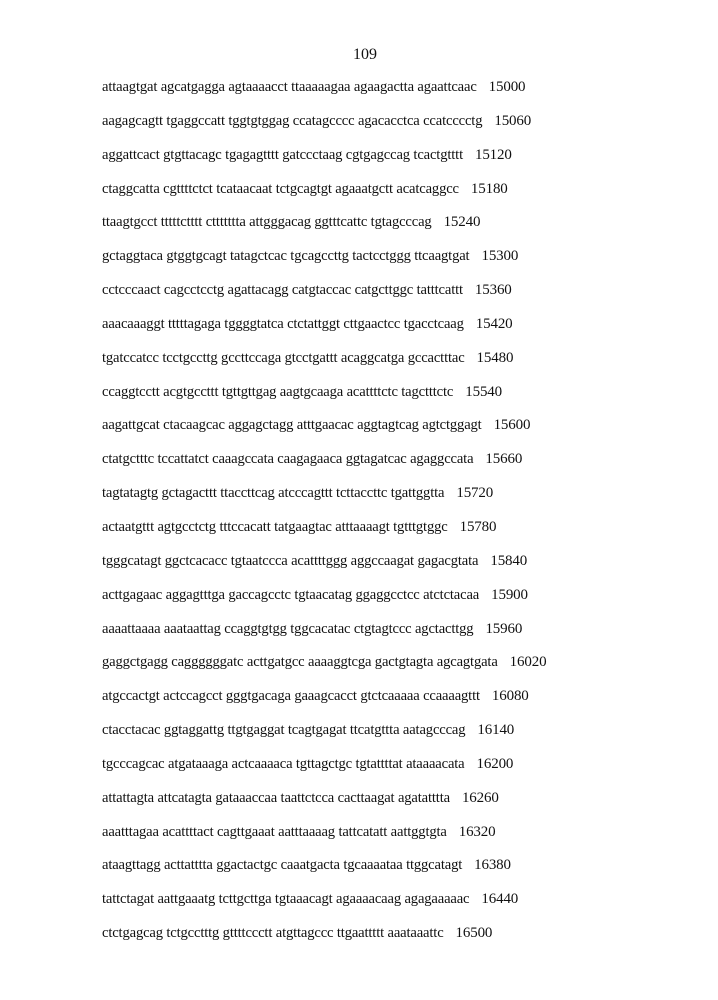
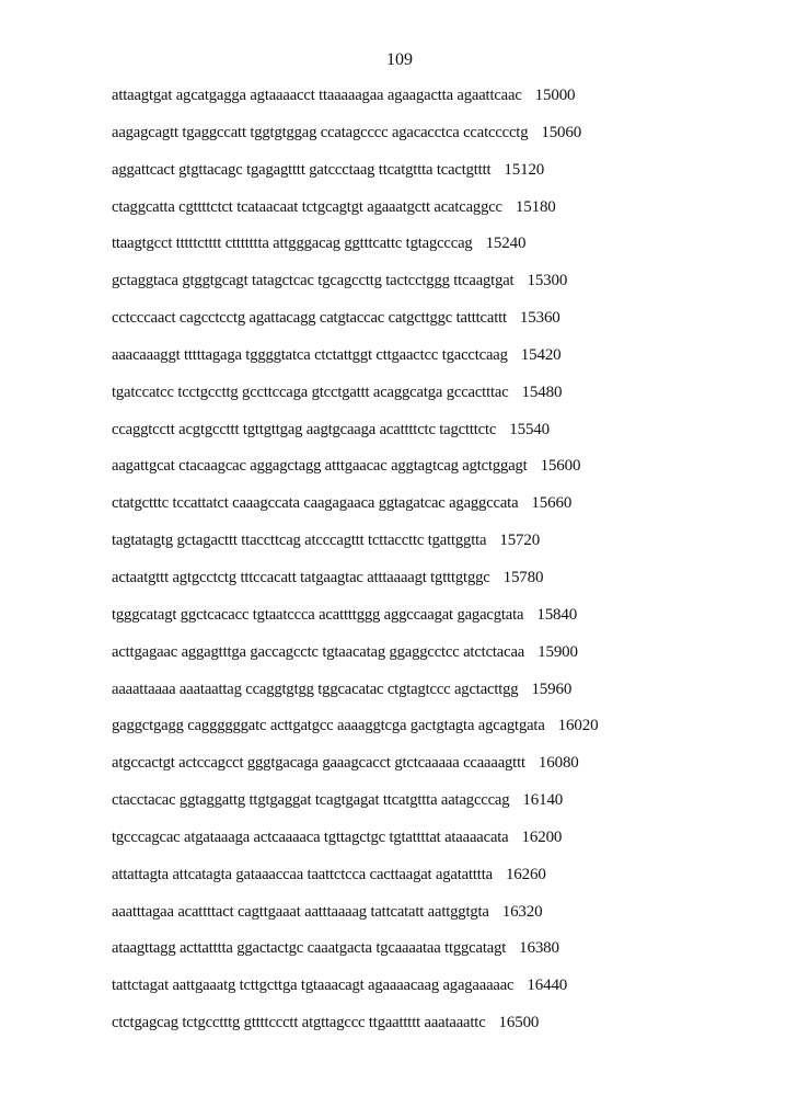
  109
  attaagtgat agcatgagga agtaaaacct ttaaaaagaa agaagactta agaattcaac 15000
  aagagcagtt tgaggccatt tggtgtggag ccatagcccc agacacctca ccatcccctg 15060
- aggattcact gtgttacagc tgagagtttt gatccctaag cgtgagccag tcactgtttt 15120
+ aggattcact gtgttacagc tgagagtttt gatccctaag ttcatgttta tcactgtttt 15120
  ctaggcatta cgttttctct tcataacaat tctgcagtgt agaaatgctt acatcaggcc 15180
  ttaagtgcct tttttctttt cttttttta attgggacag ggtttcattc tgtagcccag 15240
  gctaggtaca gtggtgcagt tatagctcac tgcagccttg tactcctggg ttcaagtgat 15300
  cctcccaact cagcctcctg agattacagg catgtaccac catgcttggc tatttcattt 15360
  aaacaaaggt tttttagaga tggggtatca ctctattggt cttgaactcc tgacctcaag 15420
  tgatccatcc tcctgccttg gccttccaga gtcctgattt acaggcatga gccactttac 15480
  ccaggtcctt acgtgccttt tgttgttgag aagtgcaaga acattttctc tagctttctc 15540
  aagattgcat ctacaagcac aggagctagg atttgaacac aggtagtcag agtctggagt 15600
  ctatgctttc tccattatct caaagccata caagagaaca ggtagatcac agaggccata 15660
  tagtatagtg gctagacttt ttaccttcag atcccagttt tcttaccttc tgattggtta 15720
  actaatgttt agtgcctctg tttccacatt tatgaagtac atttaaaagt tgtttgtggc 15780
  tgggcatagt ggctcacacc tgtaatccca acattttggg aggccaagat gagacgtata 15840
  acttgagaac aggagtttga gaccagcctc tgtaacatag ggaggcctcc atctctacaa 15900
  aaaattaaaa aaataattag ccaggtgtgg tggcacatac ctgtagtccc agctacttgg 15960
  gaggctgagg caggggggatc acttgatgcc aaaaggtcga gactgtagta agcagtgata 16020
  atgccactgt actccagcct gggtgacaga gaaagcacct gtctcaaaaa ccaaaagttt 16080
  ctacctacac ggtaggattg ttgtgaggat tcagtgagat ttcatgttta aatagcccag 16140
  tgcccagcac atgataaaga actcaaaaca tgttagctgc tgtattttat ataaaacata 16200
  attattagta attcatagta gataaaccaa taattctcca cacttaagat agatatttta 16260
  aaatttagaa acattttact cagttgaaat aatttaaaag tattcatatt aattggtgta 16320
  ataagttagg acttatttta ggactactgc caaatgacta tgcaaaataa ttggcatagt 16380
  tattctagat aattgaaatg tcttgcttga tgtaaacagt agaaaacaag agagaaaaac 16440
  ctctgagcag tctgcctttg gttttccctt atgttagccc ttgaattttt aaataaattc 16500
